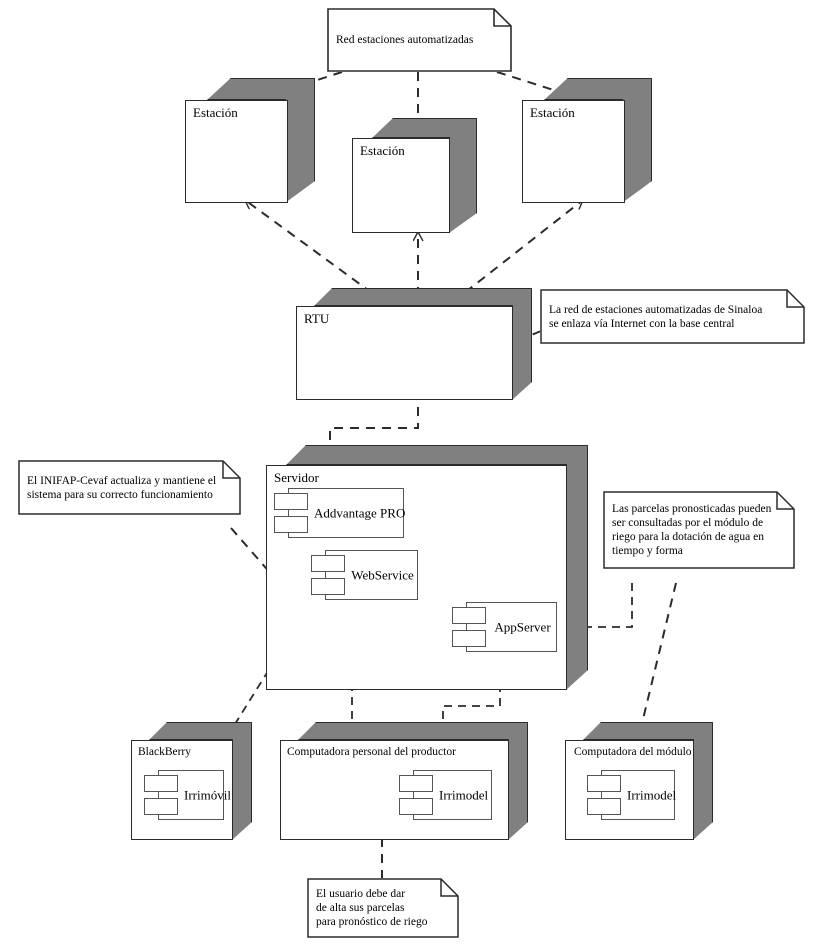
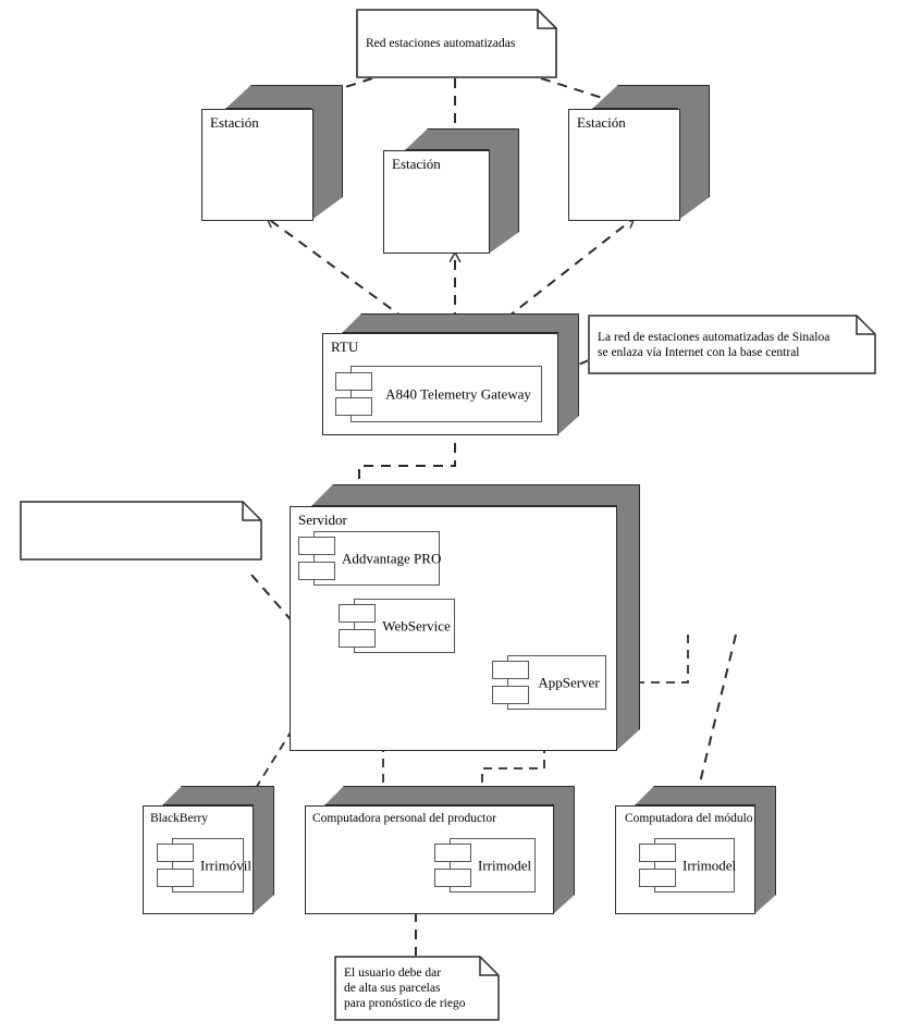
  Red estaciones automatizadas
  Estación
  Estación
  Estación
  RTU
+ A840 Telemetry Gateway
  La red de estaciones automatizadas de Sinaloa
  se enlaza vía Internet con la base central
- El INIFAP-Cevaf actualiza y mantiene el
- sistema para su correcto funcionamiento
- Las parcelas pronosticadas pueden
- ser consultadas por el módulo de
- riego para la dotación de agua en
- tiempo y forma
  Servidor
  Addvantage PRO
  WebService
  AppServer
  BlackBerry
  Irrimóvil
  Computadora personal del productor
  Irrimodel
  Computadora del módulo
  Irrimodel
  El usuario debe dar
  de alta sus parcelas
  para pronóstico de riego
